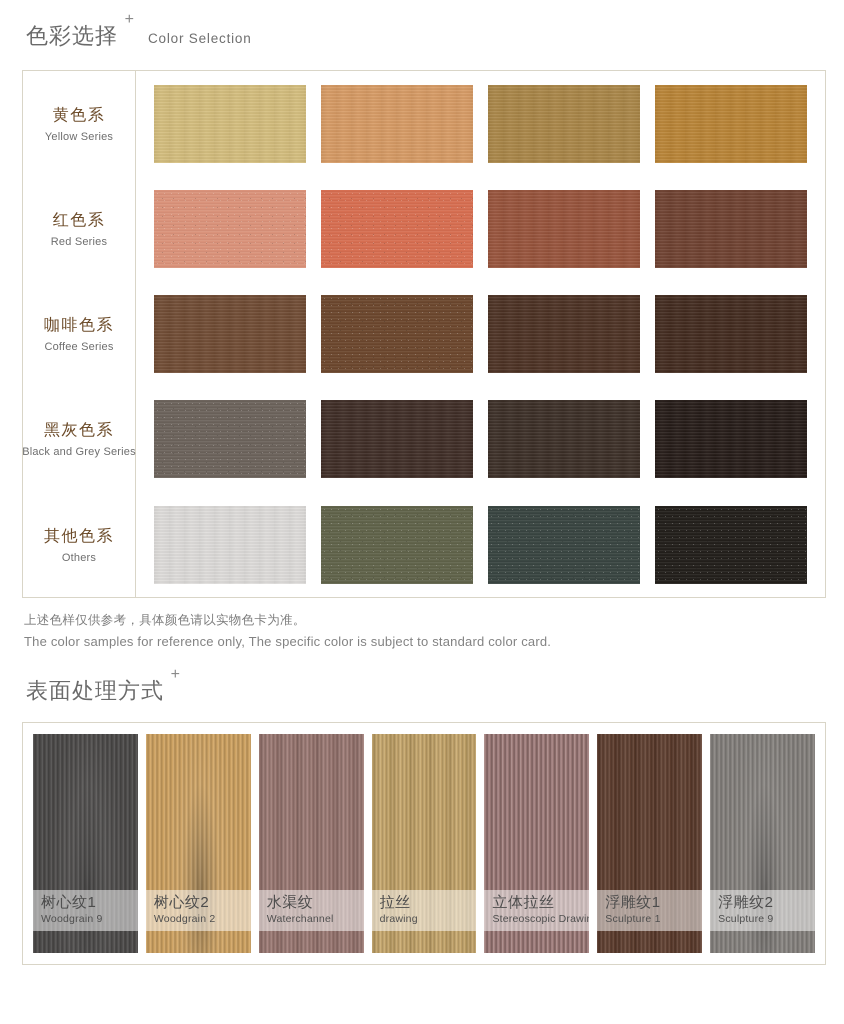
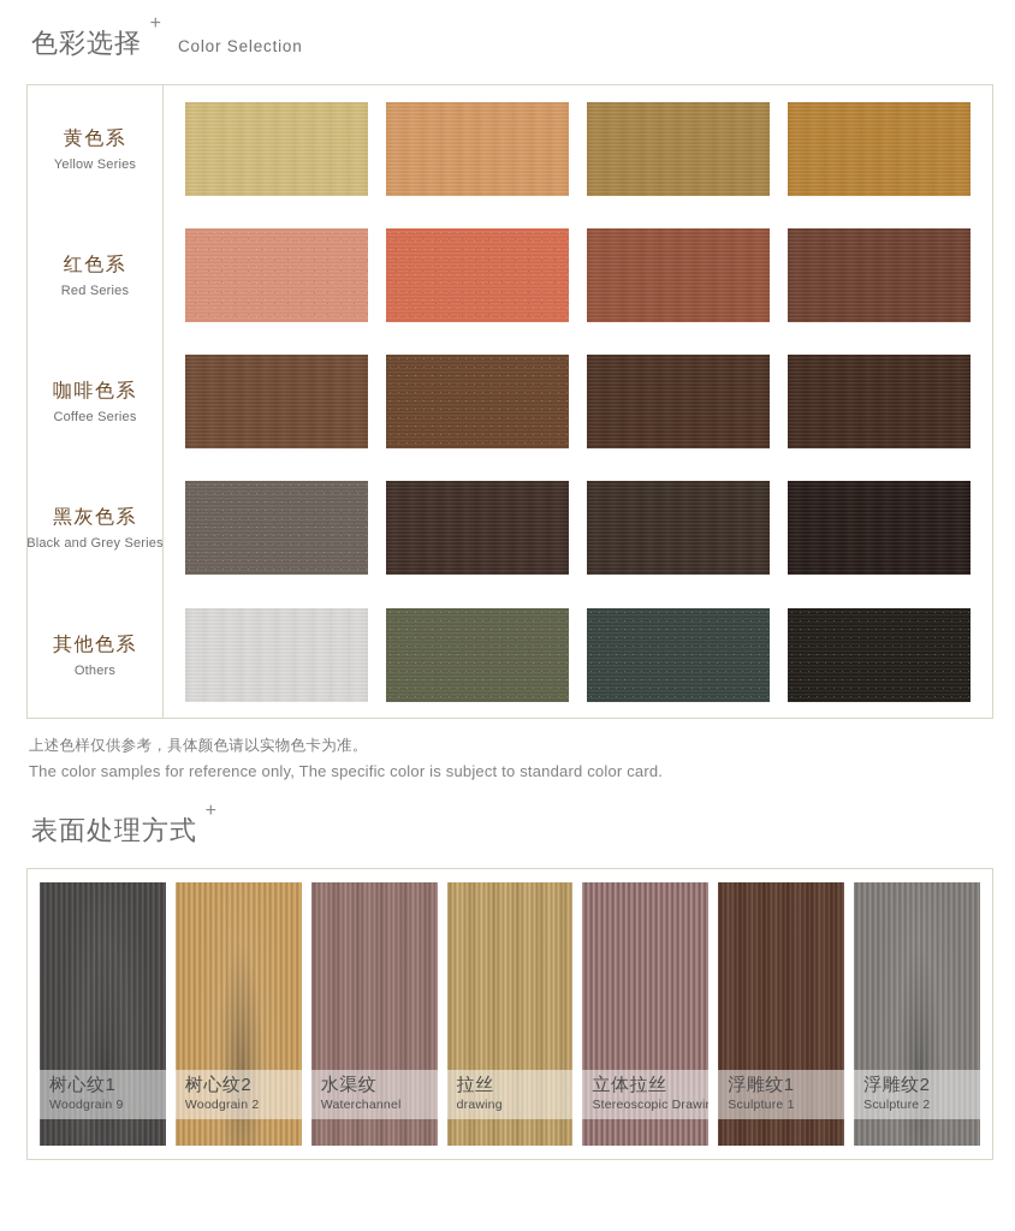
  色彩选择
  +
  Color Selection
  黄色系
  Yellow Series
  红色系
  Red Series
  咖啡色系
  Coffee Series
  黑灰色系
  Black and Grey Series
  其他色系
  Others
  上述色样仅供参考，具体颜色请以实物色卡为准。
  The color samples for reference only, The specific color is subject to standard color card.
  表面处理方式
  +
  树心纹1
  Woodgrain 9
  树心纹2
  Woodgrain 2
  水渠纹
  Waterchannel
  拉丝
  drawing
  立体拉丝
  Stereoscopic Drawi
  浮雕纹1
  Sculpture 1
  浮雕纹2
- Sculpture 9
+ Sculpture 2
